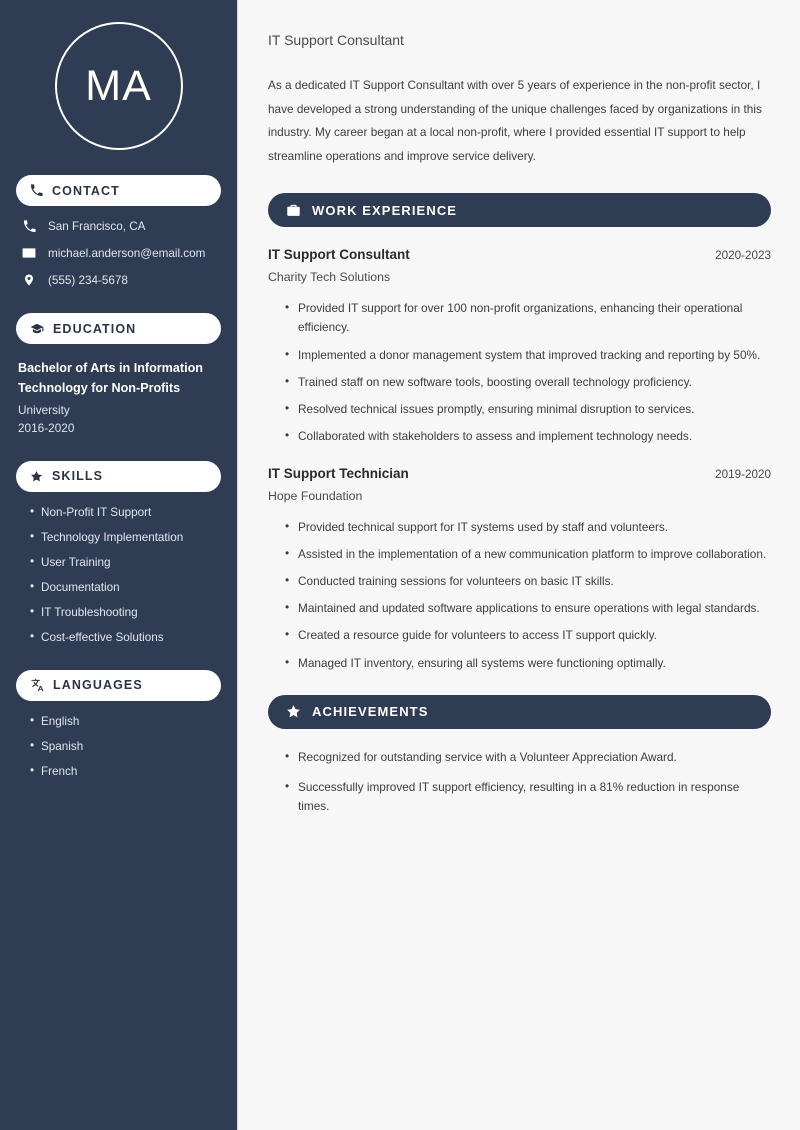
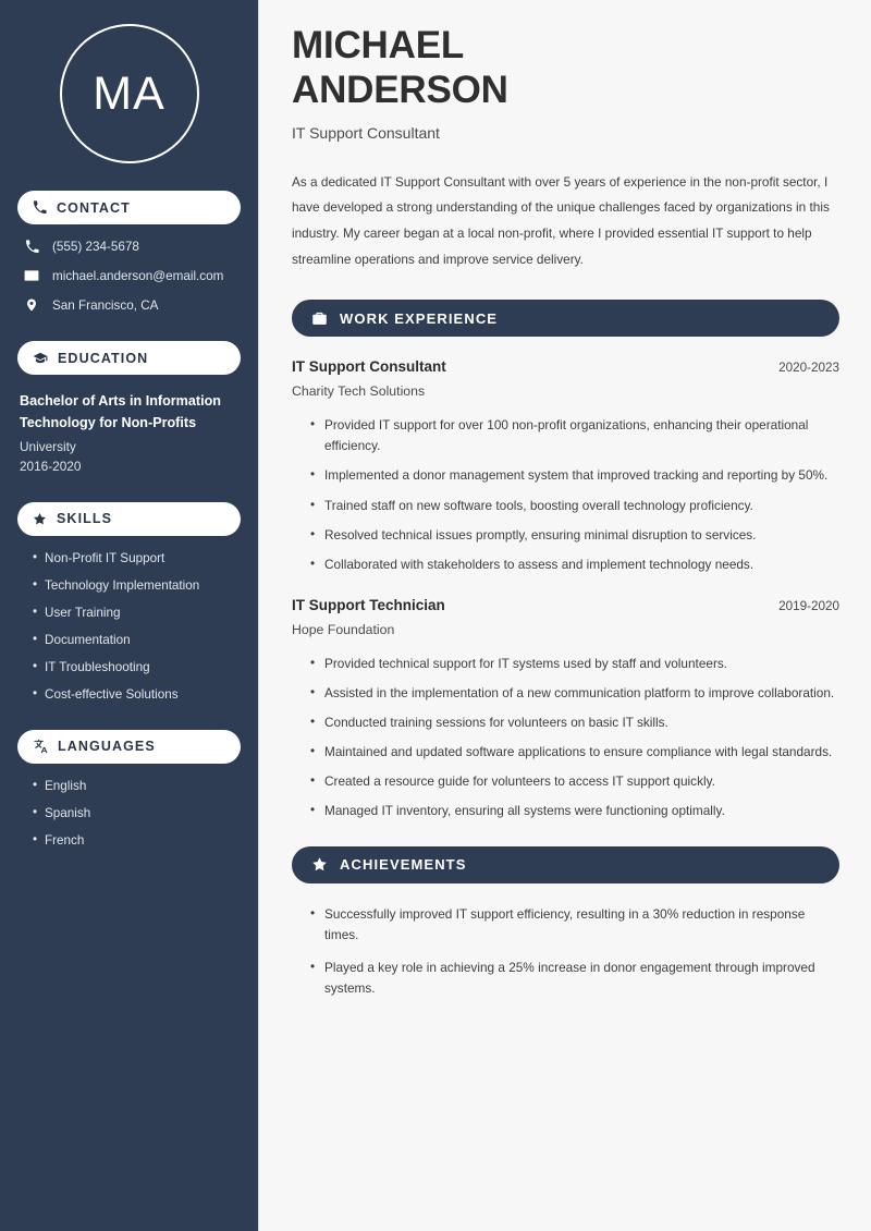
  MA
  CONTACT
- San Francisco, CA
+ (555) 234-5678
  michael.anderson@email.com
- (555) 234-5678
+ San Francisco, CA
  EDUCATION
  Bachelor of Arts in Information Technology for Non-Profits
  University
  2016-2020
  SKILLS
  Non-Profit IT Support
  Technology Implementation
  User Training
  Documentation
  IT Troubleshooting
  Cost-effective Solutions
  LANGUAGES
  English
  Spanish
  French
+ MICHAEL
+ ANDERSON
  IT Support Consultant
  As a dedicated IT Support Consultant with over 5 years of experience in the non-profit sector, I have developed a strong understanding of the unique challenges faced by organizations in this industry. My career began at a local non-profit, where I provided essential IT support to help streamline operations and improve service delivery.
  WORK EXPERIENCE
  IT Support Consultant
  2020-2023
  Charity Tech Solutions
  Provided IT support for over 100 non-profit organizations, enhancing their operational efficiency.
  Implemented a donor management system that improved tracking and reporting by 50%.
  Trained staff on new software tools, boosting overall technology proficiency.
  Resolved technical issues promptly, ensuring minimal disruption to services.
  Collaborated with stakeholders to assess and implement technology needs.
  IT Support Technician
  2019-2020
  Hope Foundation
  Provided technical support for IT systems used by staff and volunteers.
  Assisted in the implementation of a new communication platform to improve collaboration.
  Conducted training sessions for volunteers on basic IT skills.
- Maintained and updated software applications to ensure operations with legal standards.
+ Maintained and updated software applications to ensure compliance with legal standards.
  Created a resource guide for volunteers to access IT support quickly.
  Managed IT inventory, ensuring all systems were functioning optimally.
  ACHIEVEMENTS
- Recognized for outstanding service with a Volunteer Appreciation Award.
- Successfully improved IT support efficiency, resulting in a 81% reduction in response times.
+ Successfully improved IT support efficiency, resulting in a 30% reduction in response times.
+ Played a key role in achieving a 25% increase in donor engagement through improved systems.
